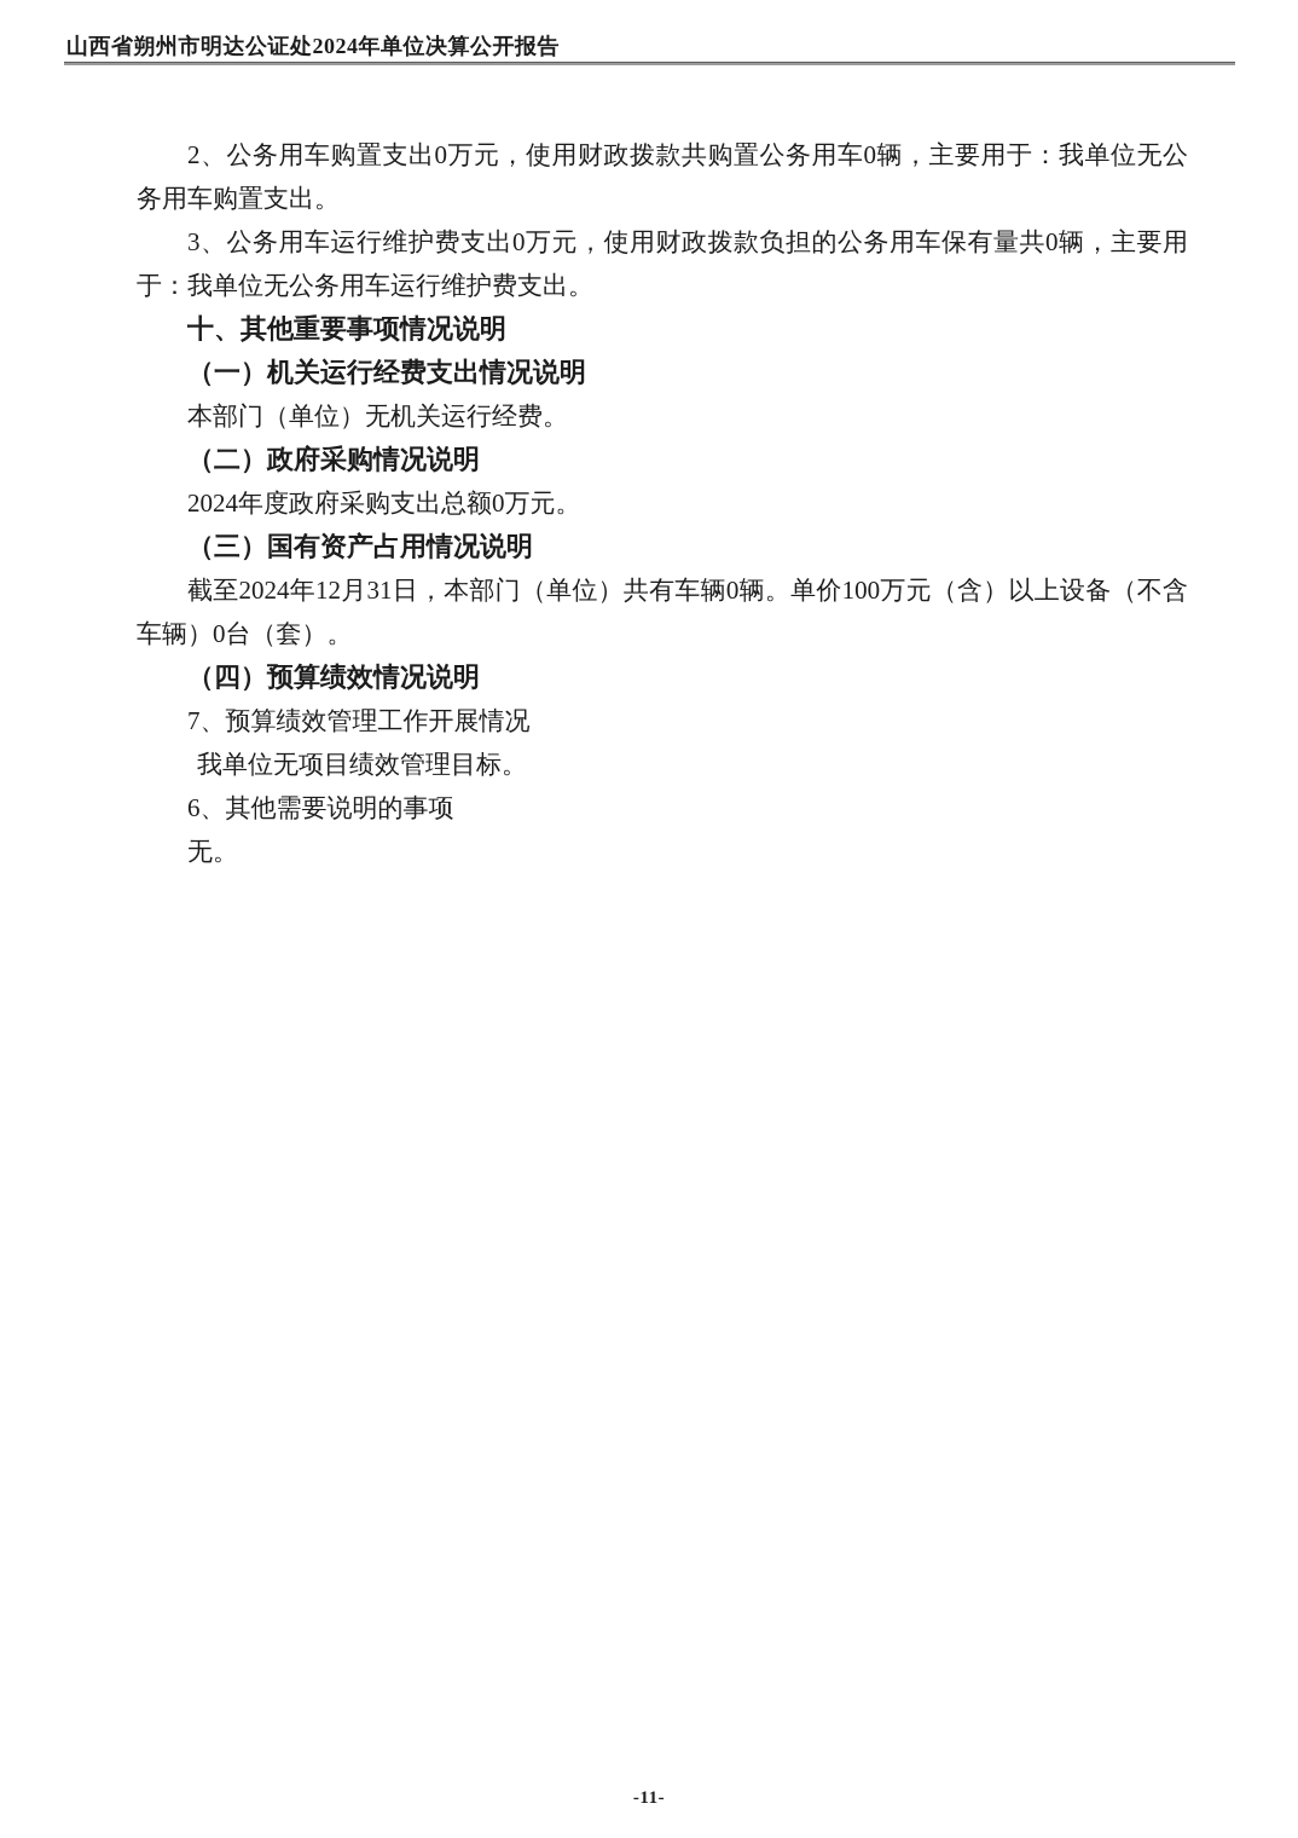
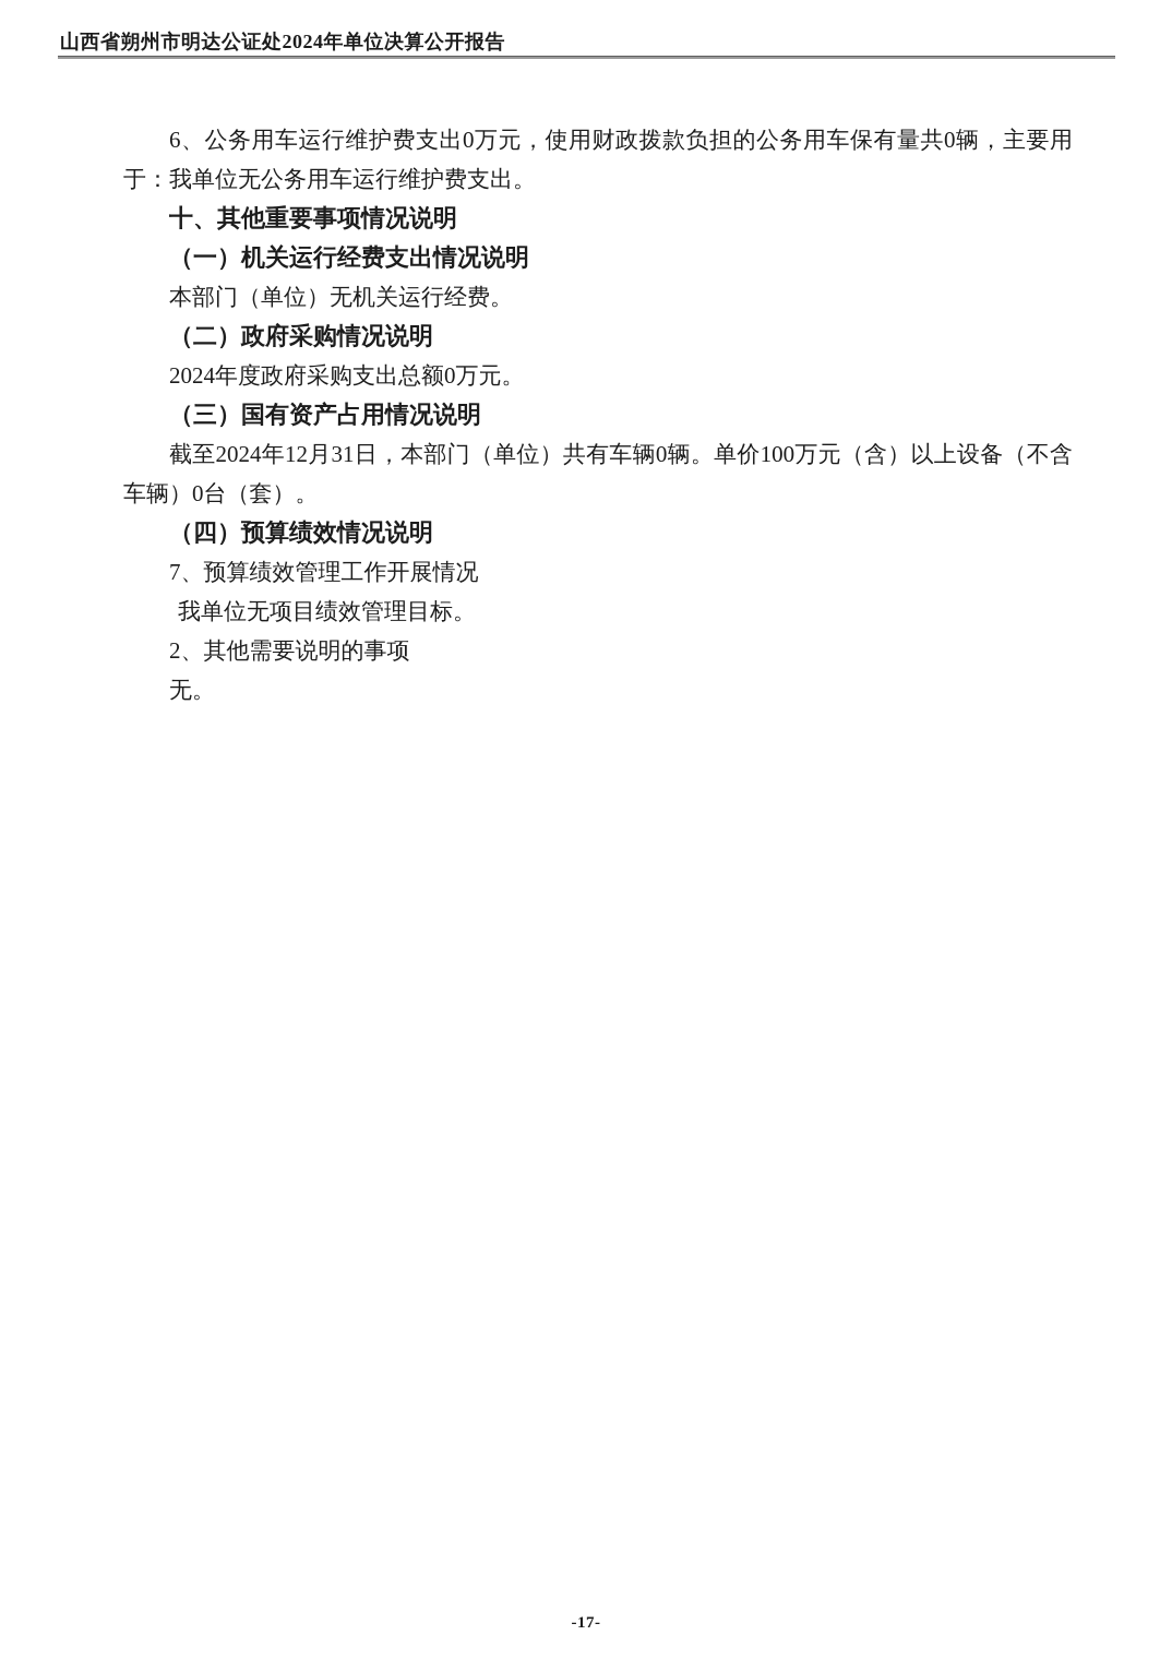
  山西省朔州市明达公证处2024年单位决算公开报告
- 2、公务用车购置支出0万元，使用财政拨款共购置公务用车0辆，主要用于：我单位无公务用车购置支出。
- 3、公务用车运行维护费支出0万元，使用财政拨款负担的公务用车保有量共0辆，主要用于：我单位无公务用车运行维护费支出。
+ 6、公务用车运行维护费支出0万元，使用财政拨款负担的公务用车保有量共0辆，主要用于：我单位无公务用车运行维护费支出。
  十、其他重要事项情况说明
  （一）机关运行经费支出情况说明
  本部门（单位）无机关运行经费。
  （二）政府采购情况说明
  2024年度政府采购支出总额0万元。
  （三）国有资产占用情况说明
  截至2024年12月31日，本部门（单位）共有车辆0辆。单价100万元（含）以上设备（不含车辆）0台（套）。
  （四）预算绩效情况说明
  7、预算绩效管理工作开展情况
  我单位无项目绩效管理目标。
- 6、其他需要说明的事项
+ 2、其他需要说明的事项
  无。
- -11-
+ -17-
